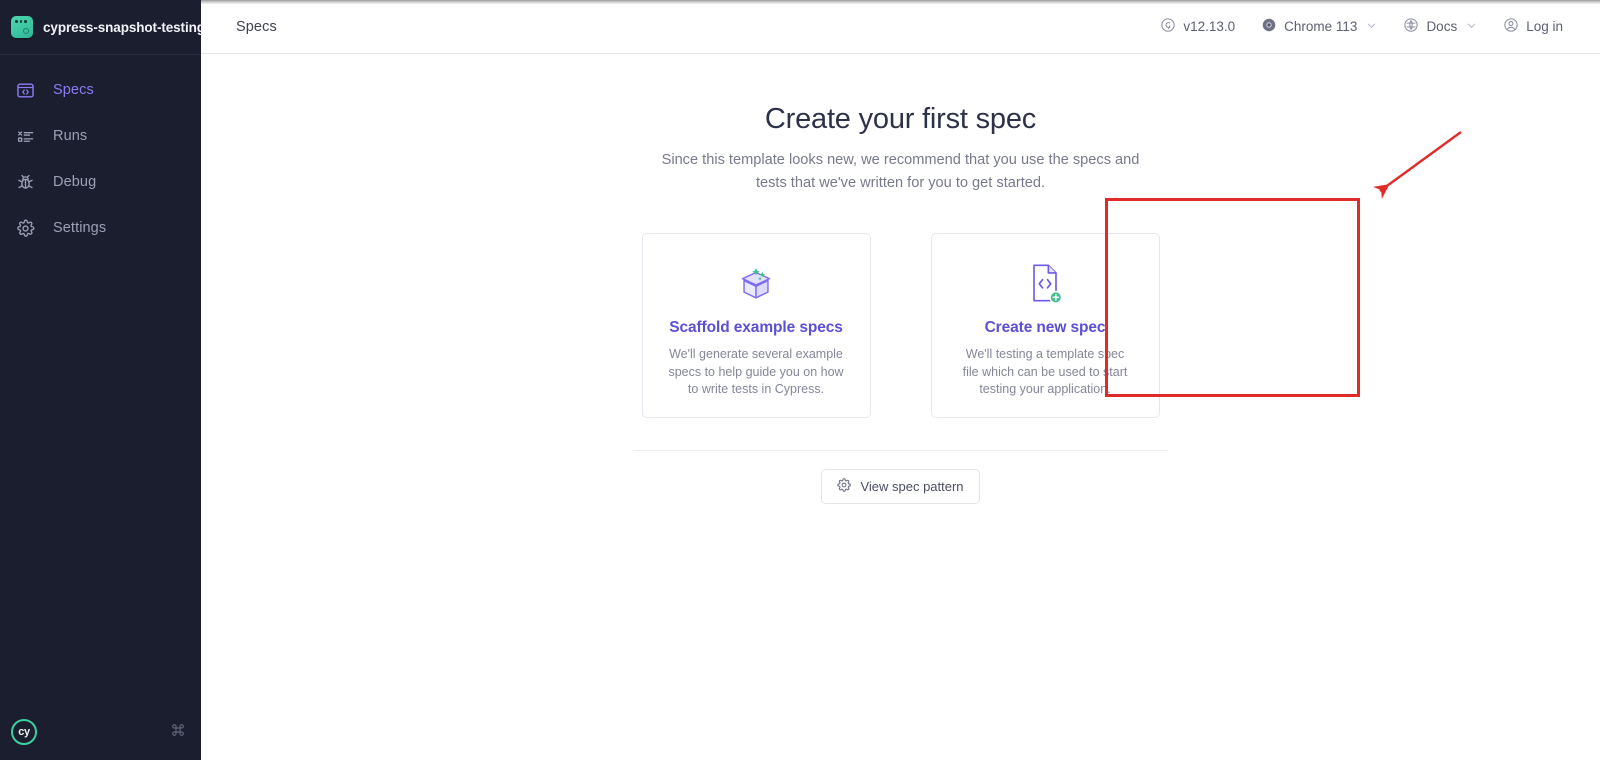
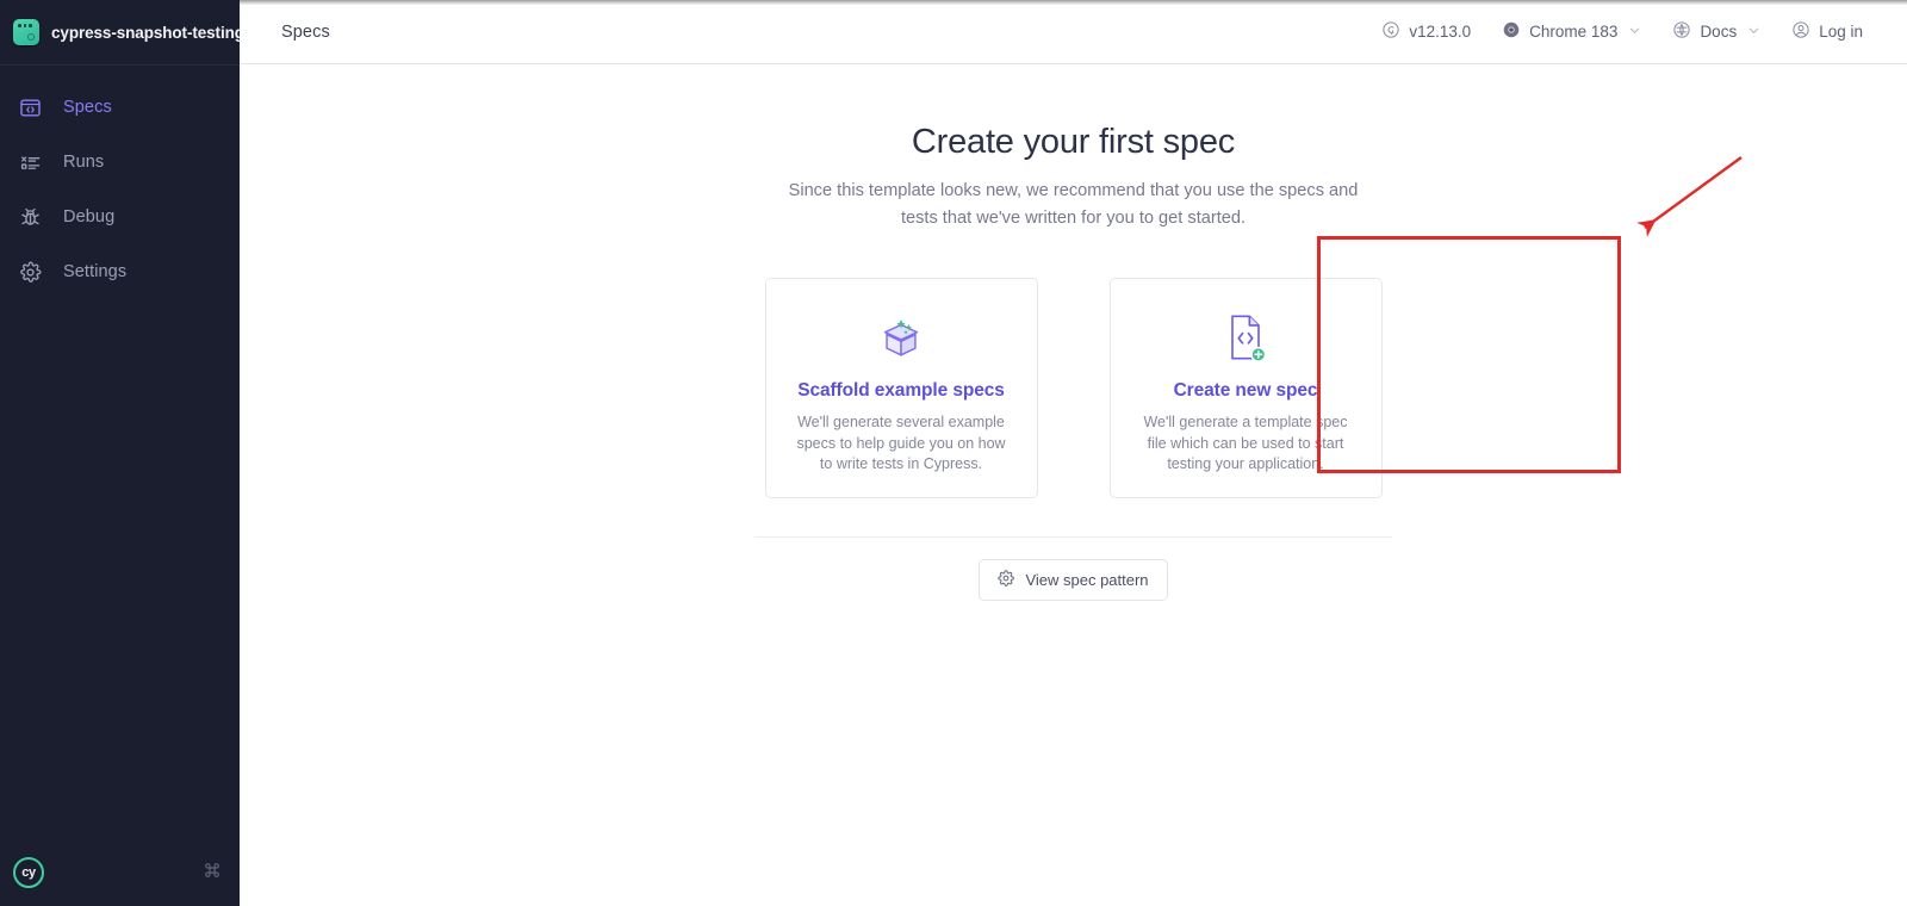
  cypress-snapshot-testin
  Specs
  Runs
  Debug
  Settings
  cy
  Specs
  v12.13.0
- Chrome 113
+ Chrome 183
  Docs
  Log in
  Create your first spec
  Since this template looks new, we recommend that you use the specs and tests that we've written for you to get started.
  Scaffold example specs
  We'll generate several example specs to help guide you on how to write tests in Cypress.
  Create new spec
- We'll testing a template spec file which can be used to start testing your application.
+ We'll generate a template spec file which can be used to start testing your application.
  View spec pattern
